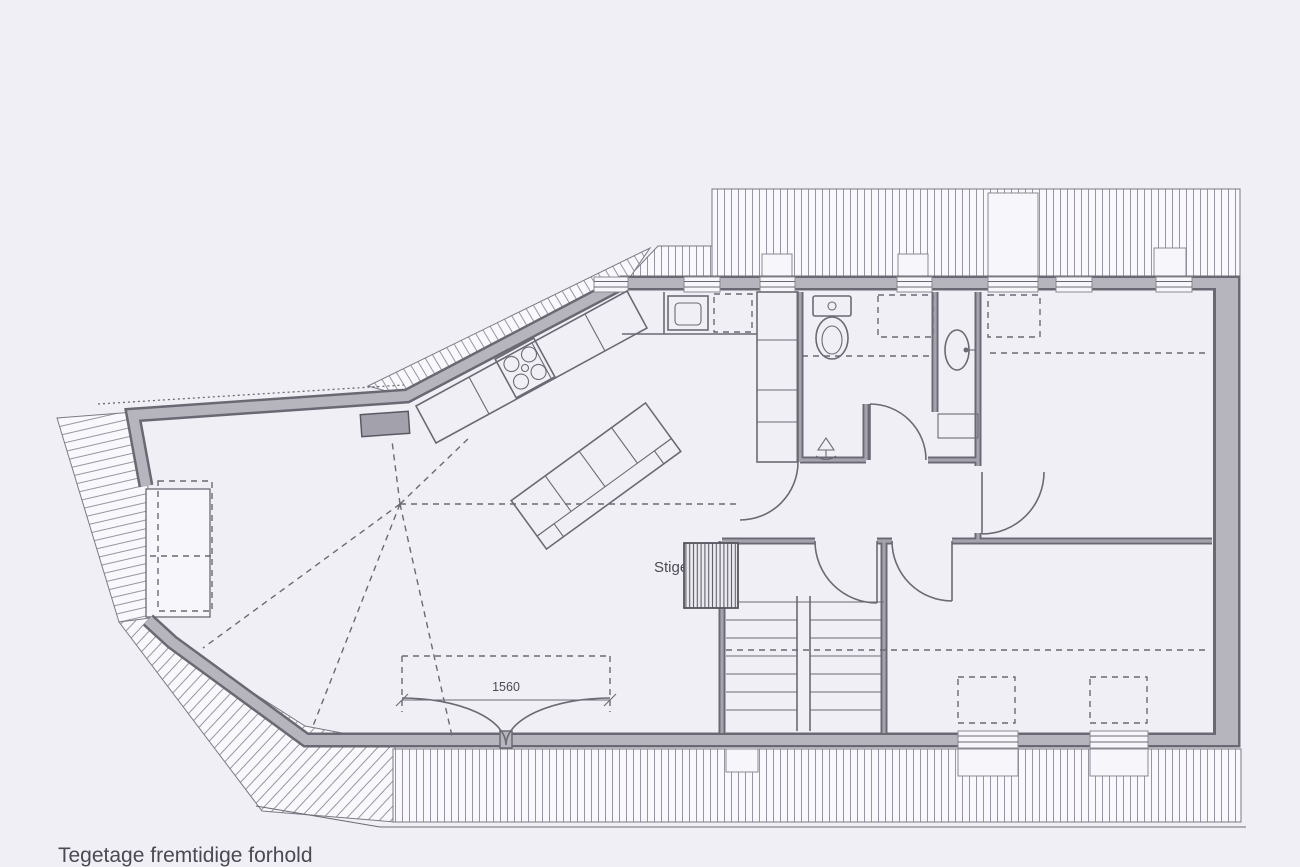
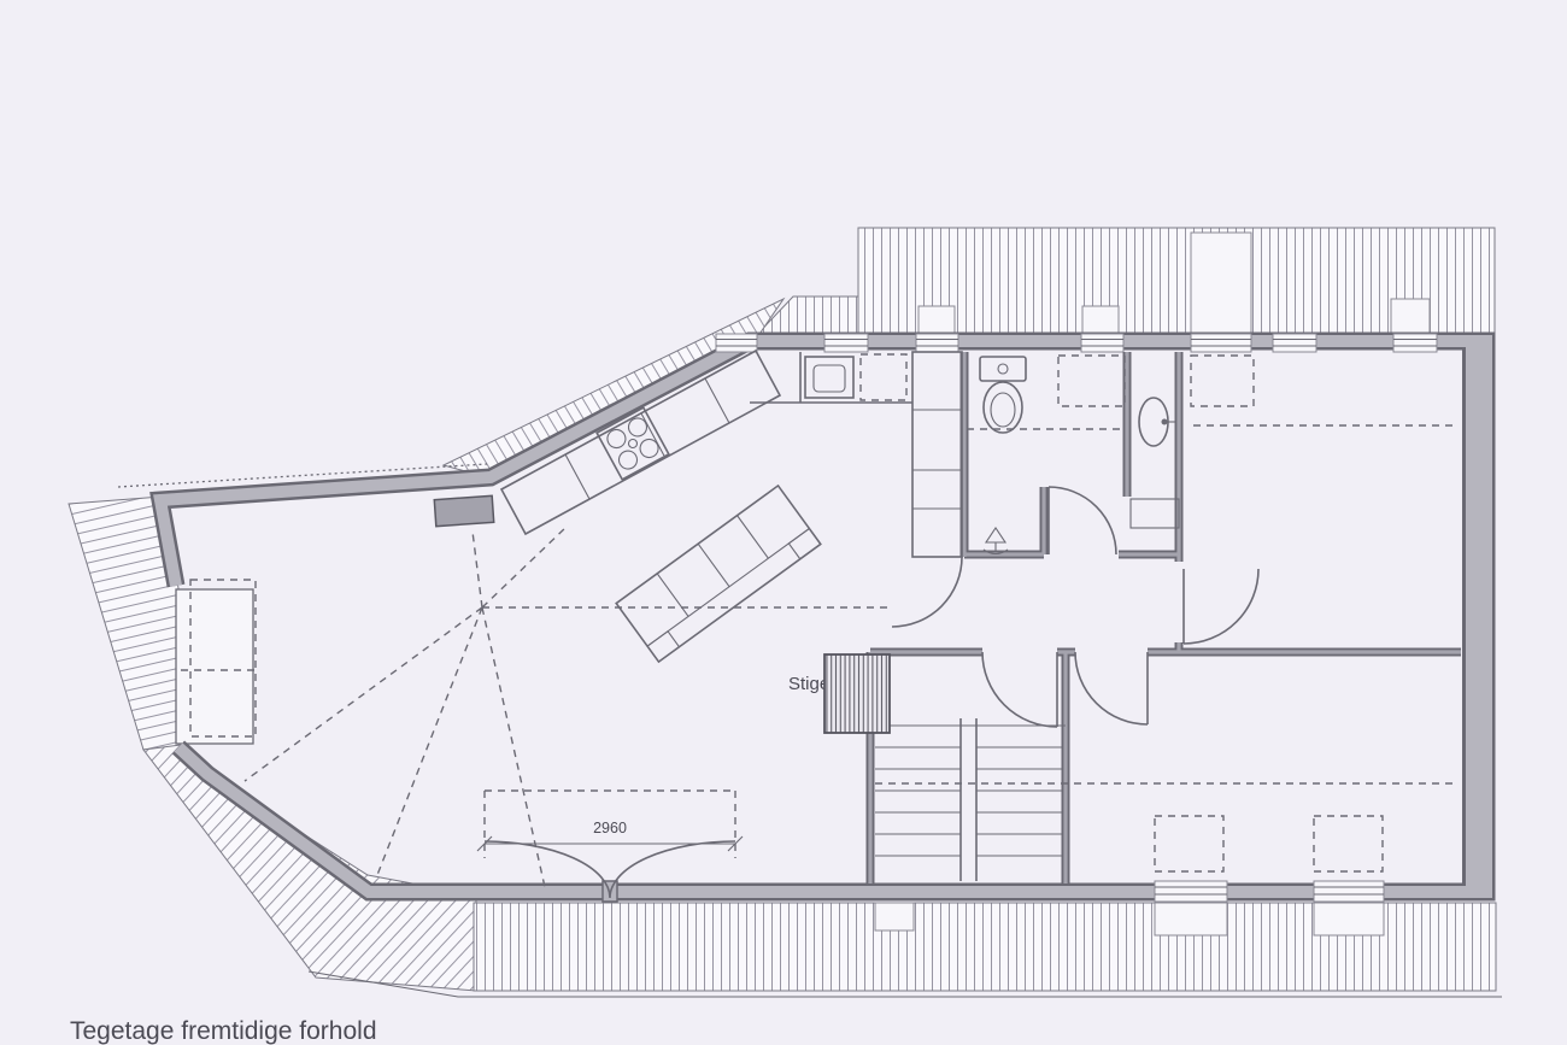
  Stig
- 1560
+ 2960
  Tegetage fremtidige forhold
